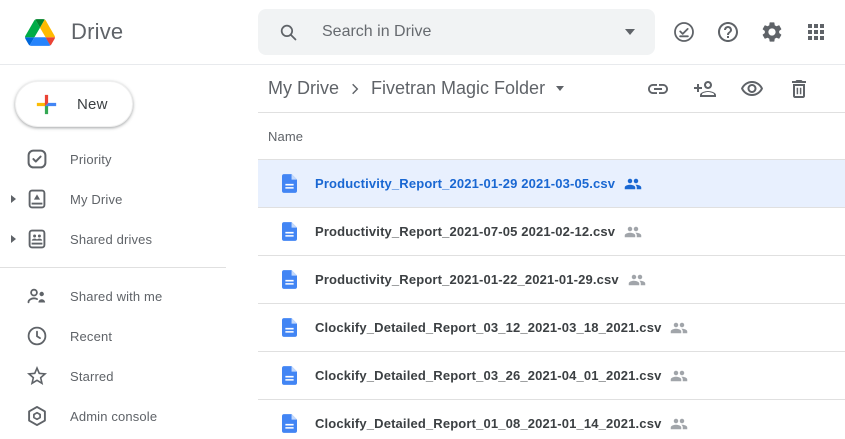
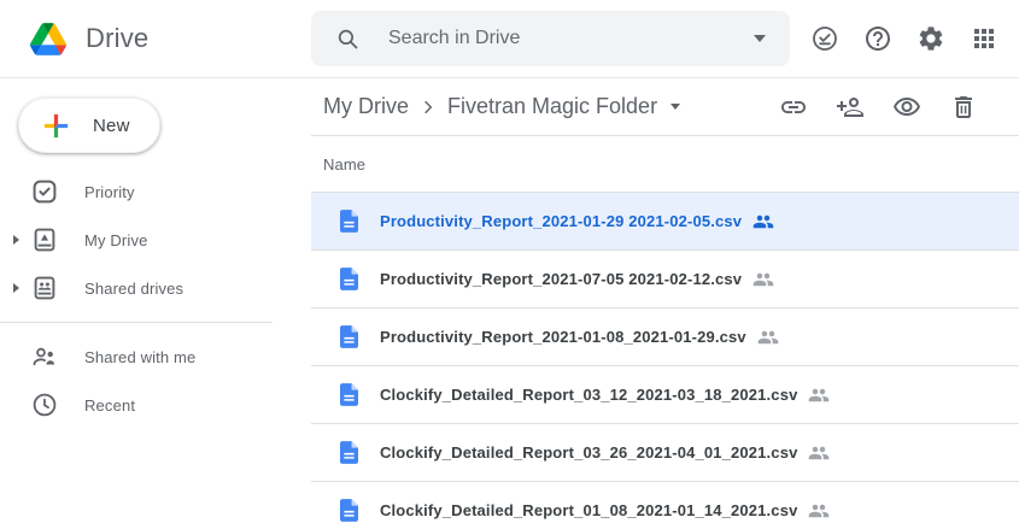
  Drive
  Search in Drive
  New
  Priority
  My Drive
  Shared drives
  Shared with me
  Recent
- Starred
- Admin console
  My Drive
  Fivetran Magic Folder
  Name
- Productivity_Report_2021-01-29 2021-03-05.csv
+ Productivity_Report_2021-01-29 2021-02-05.csv
  Productivity_Report_2021-07-05 2021-02-12.csv
- Productivity_Report_2021-01-22_2021-01-29.csv
+ Productivity_Report_2021-01-08_2021-01-29.csv
  Clockify_Detailed_Report_03_12_2021-03_18_2021.csv
  Clockify_Detailed_Report_03_26_2021-04_01_2021.csv
  Clockify_Detailed_Report_01_08_2021-01_14_2021.csv
